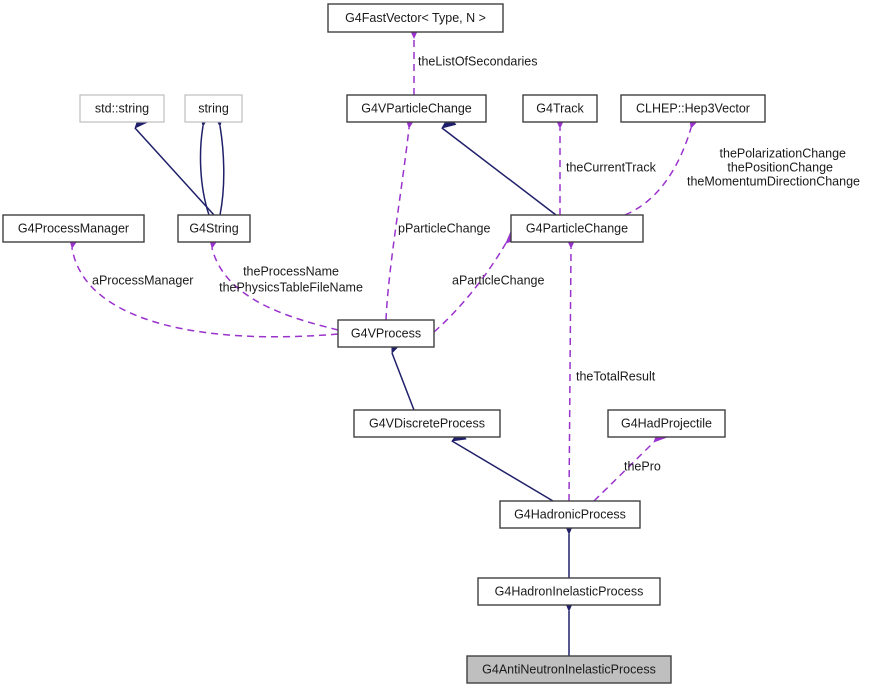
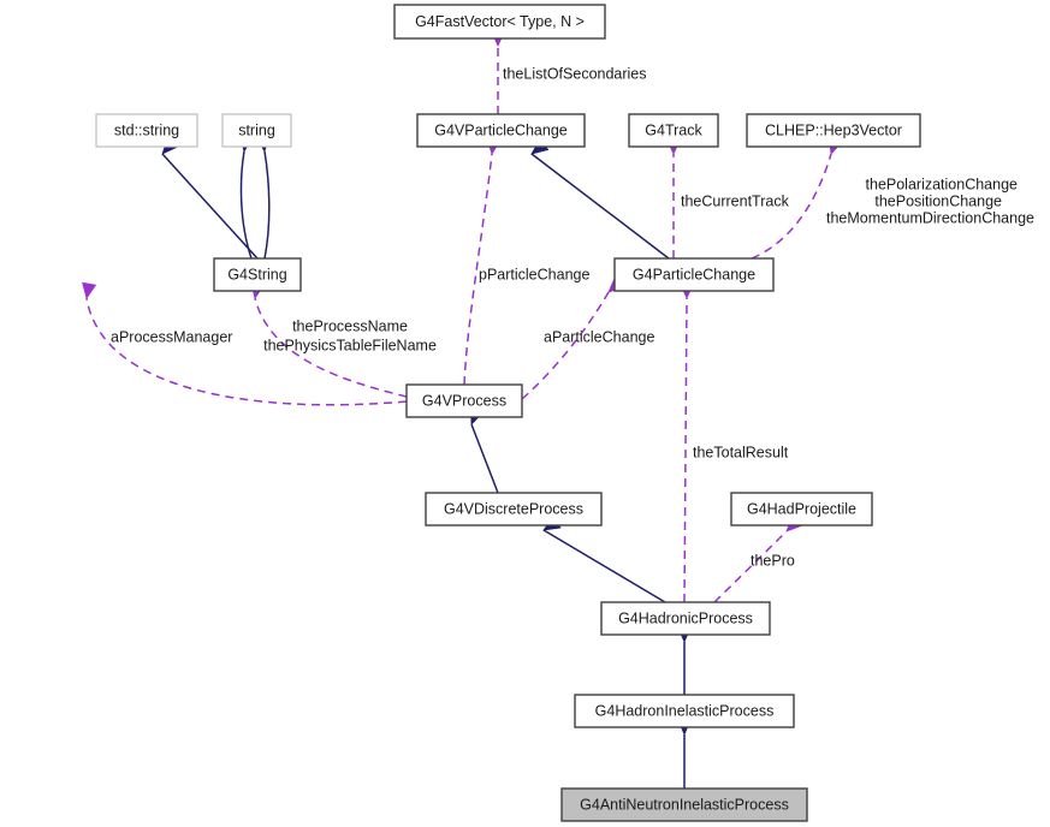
  G4FastVector< Type, N >
  std::string
  string
  G4VParticleChange
  G4Track
  CLHEP::Hep3Vector
- G4ProcessManager
  G4String
  G4ParticleChange
  G4VProcess
  G4VDiscreteProcess
  G4HadProjectile
  G4HadronicProcess
  G4HadronInelasticProcess
  G4AntiNeutronInelasticProcess
  theListOfSecondaries
  pParticleChange
  theCurrentTrack
  thePolarizationChange
  thePositionChange
  theMomentumDirectionChange
  aProcessManager
  theProcessName
  thePhysicsTableFileName
  aParticleChange
  theTotalResult
  thePro
